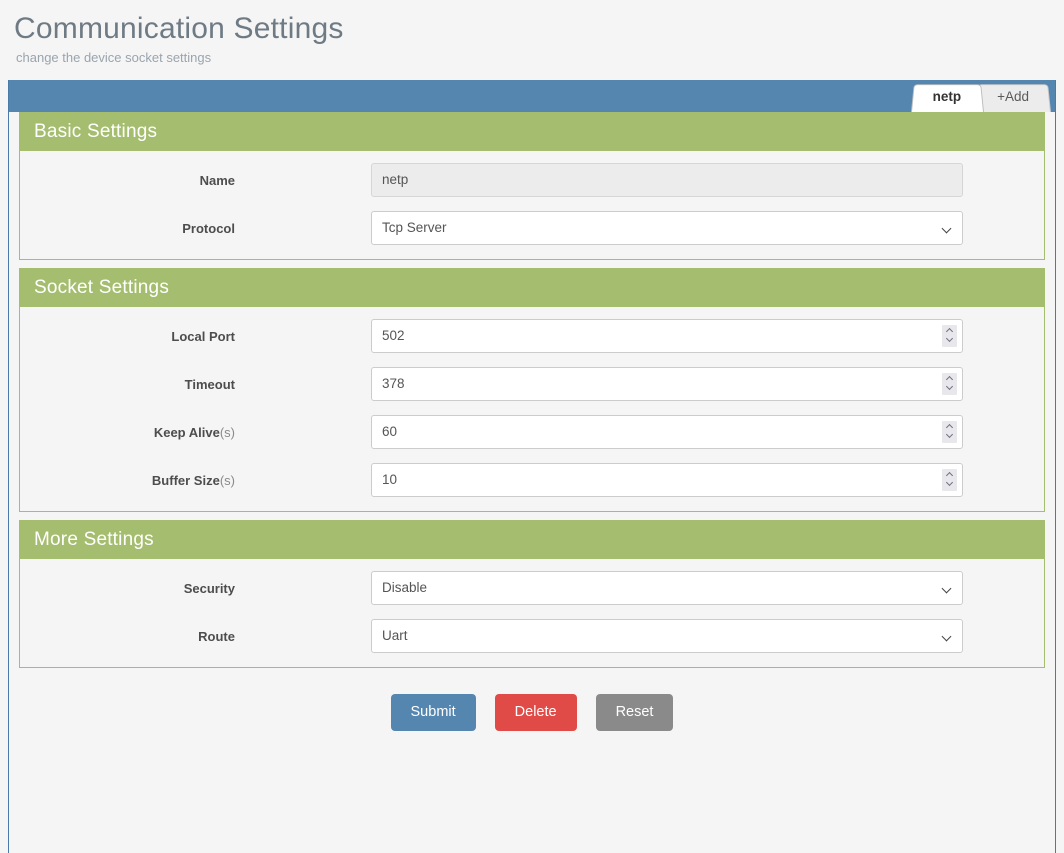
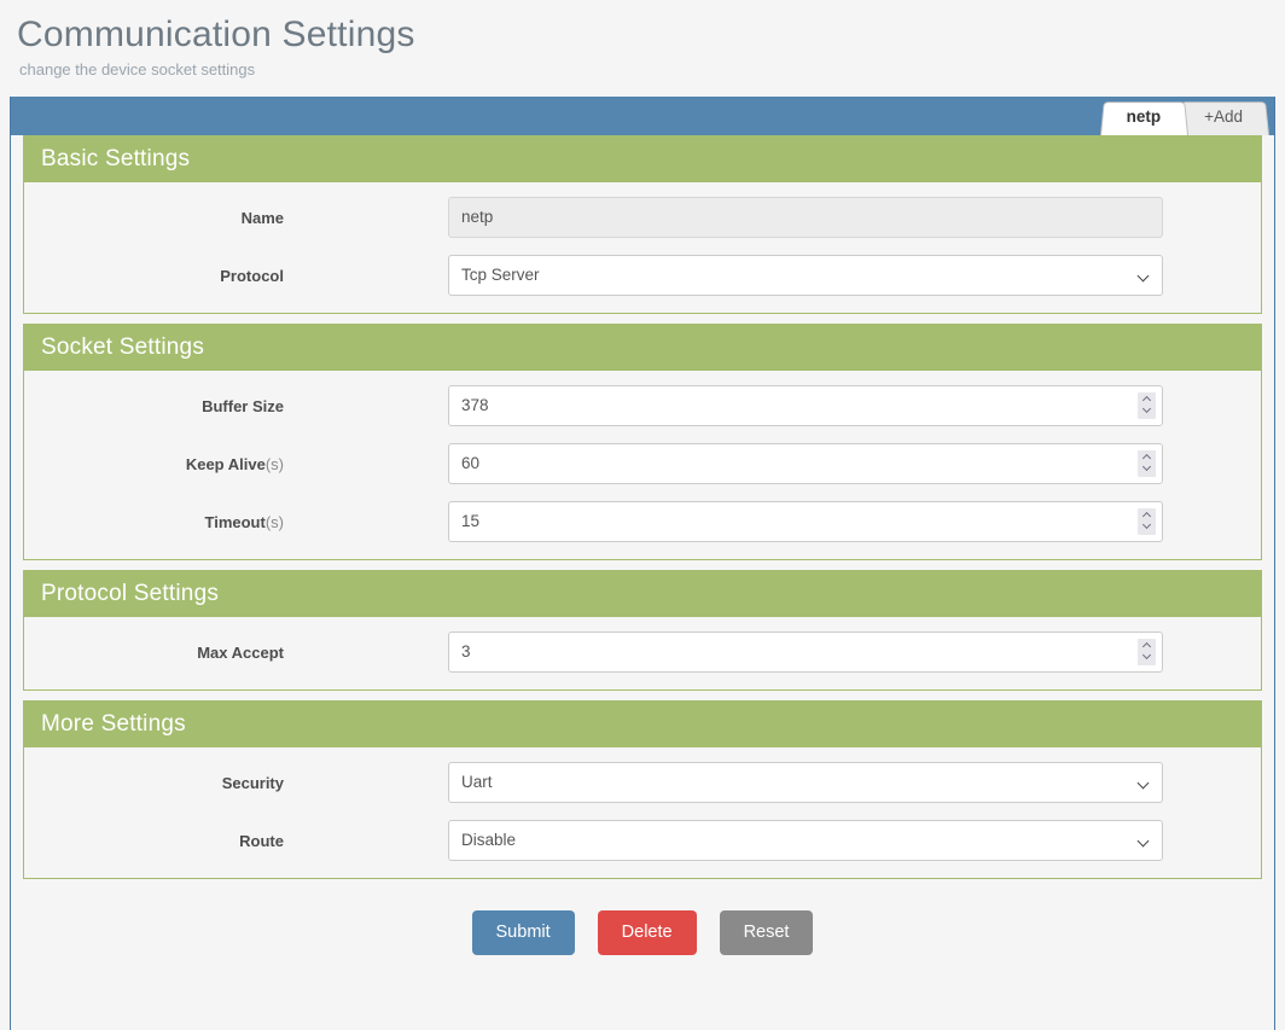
  Communication Settings
  change the device socket settings
  netp
  +Add
  Basic Settings
  Name
  netp
  Protocol
  Tcp Server
  Socket Settings
- Local Port
- 502
- Timeout
+ Buffer Size
  378
  Keep Alive(s)
  60
- Buffer Size(s)
+ Timeout(s)
- 10
+ 15
+ Protocol Settings
+ Max Accept
+ 3
  More Settings
  Security
- Disable
+ Uart
  Route
- Uart
+ Disable
  Submit
  Delete
  Reset
